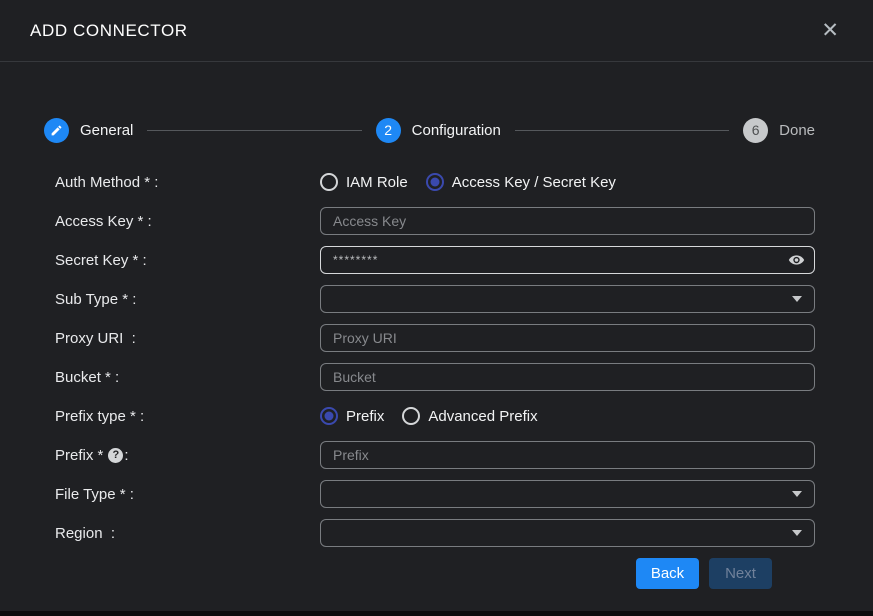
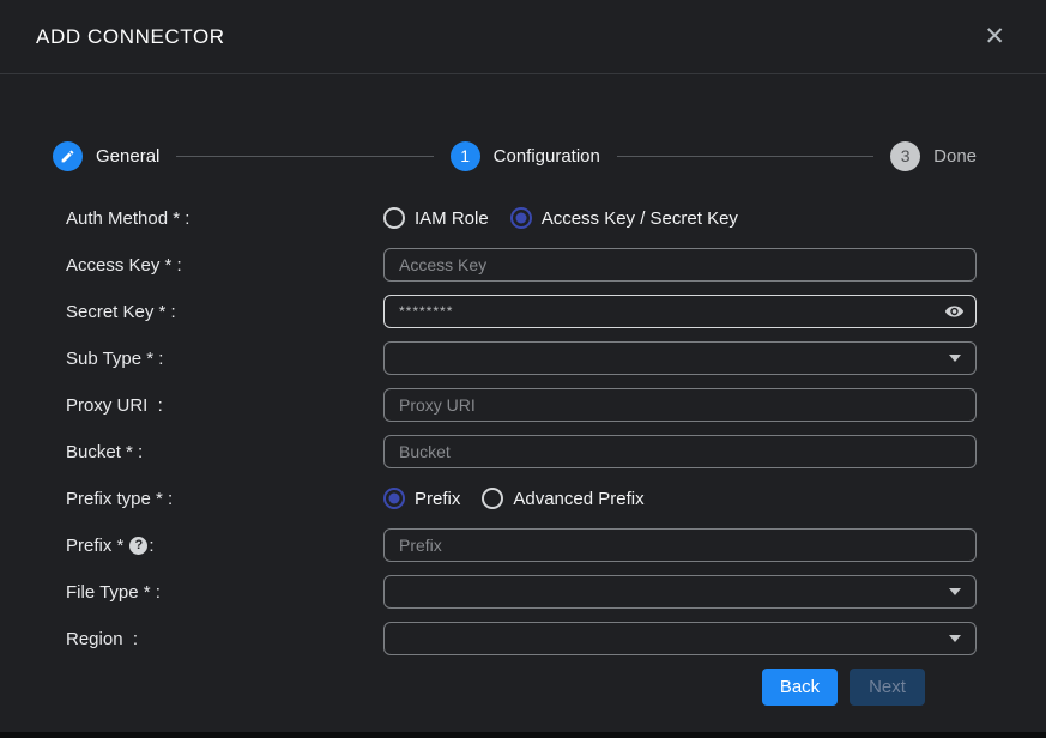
  ADD CONNECTOR
  ✕
  General
- 2
+ 1
  Configuration
- 6
+ 3
  Done
  Auth Method * :
  IAM Role
  Access Key / Secret Key
  Access Key * :
  Access Key
  Secret Key * :
  ********
  Sub Type * :
  Proxy URI :
  Proxy URI
  Bucket * :
  Bucket
  Prefix type * :
  Prefix
  Advanced Prefix
  Prefix *
  ?
  :
  Prefix
  File Type * :
  Region :
  Back
  Next
